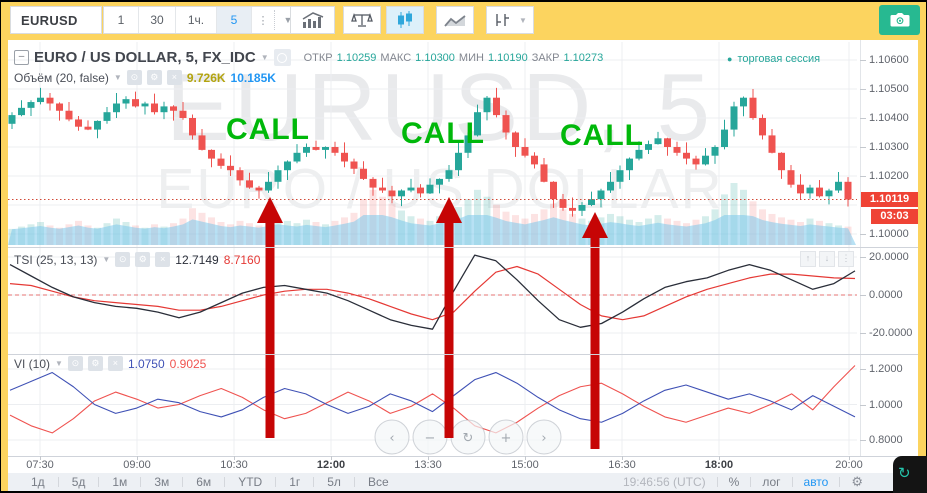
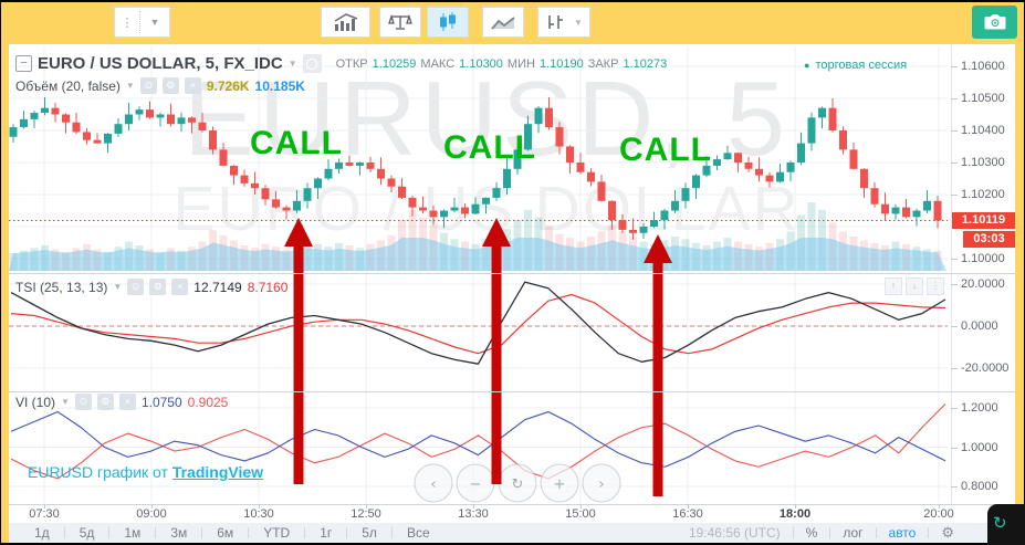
- EURUSD
- 1
- 30
- 1ч.
- 5
  ⋮
  ▼
  ▼
  EURUD, 5
  EUO / US DOLLAR
  ‹
  −
  ↻
  +
  ›
  –
  EURO / US DOLLAR, 5, FX_IDC
  ▼
  ОТКР
  1.10259
  МАКС
  1.10300
  МИН
  1.10190
  ЗАКР
  1.10273
  ●
  торговая сессия
  Объём (20, false)
  ▼
  ⊙
  ⚙
  ×
  9.726K
  10.185K
  TSI (25, 13, 13)
  ▼
  ⊙
  ⚙
  ×
  12.7149
  8.7160
  ↑
  ↓
  ⋮
  VI (10)
  ▼
  ⊙
  ⚙
  ×
  1.0750
  0.9025
+ EURUSD график от TradingView
  CALL
  CALL
  CALL
  1.10600
  1.10500
  1.10400
  1.10300
  1.10200
  1.10000
  1.10119
  03:03
  20.0000
  0.0000
  -20.0000
  1.2000
  1.0000
  0.8000
  07:30
  09:00
  10:30
- 12:00
+ 12:50
  13:30
  15:00
  16:30
  18:00
  20:00
  1д
  5д
  1м
  3м
  6м
  YTD
  1г
  5л
  Все
  19:46:56 (UTC)
  %
  лог
  авто
  ⚙
  ↻
